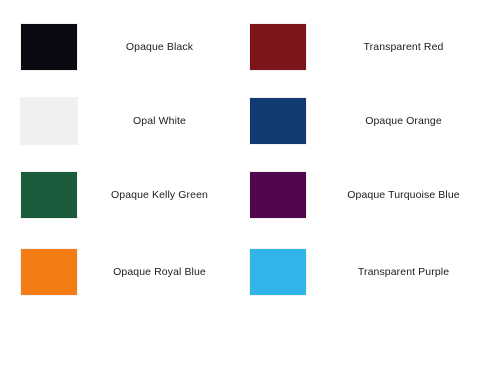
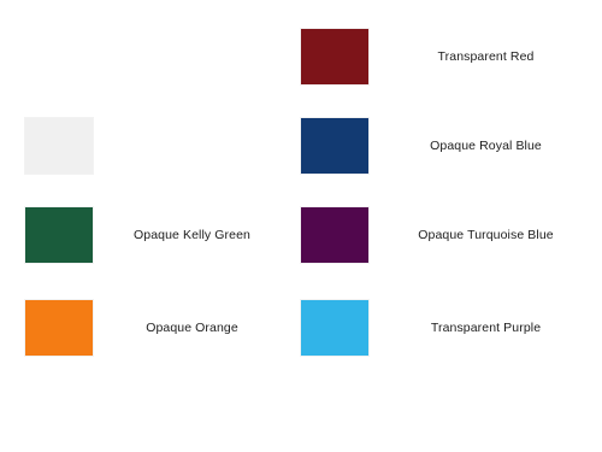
- Opaque Black
  Transparent Red
- Opal White
- Opaque Orange
+ Opaque Royal Blue
  Opaque Kelly Green
  Opaque Turquoise Blue
- Opaque Royal Blue
+ Opaque Orange
  Transparent Purple
